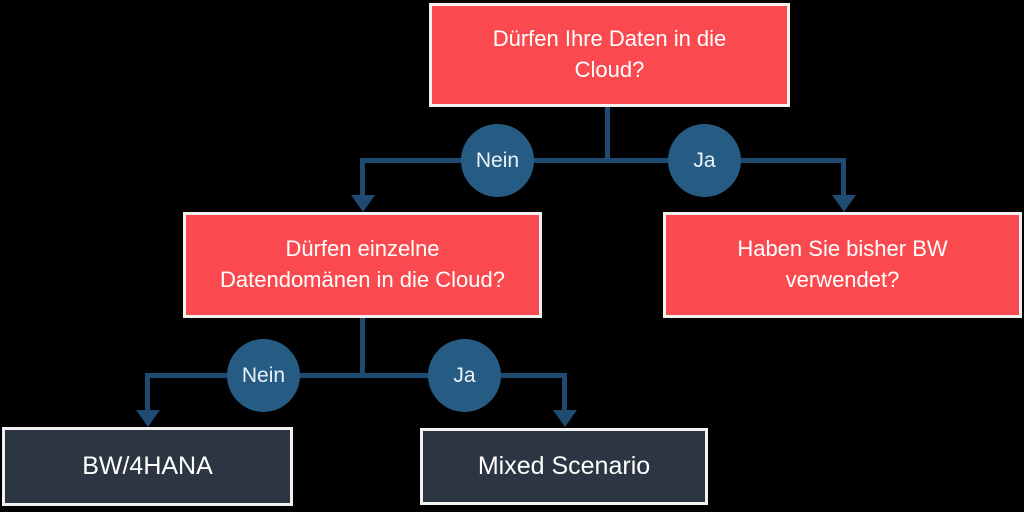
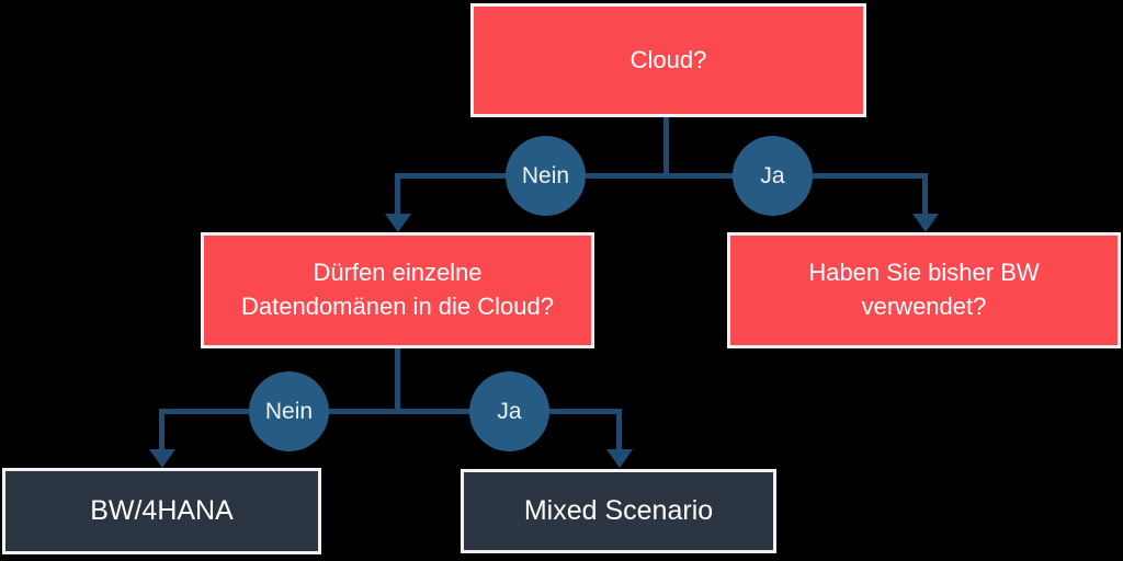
- Dürfen Ihre Daten in die
  Cloud?
  Dürfen einzelne
  Datendomänen in die Cloud?
  Haben Sie bisher BW
  verwendet?
  BW/4HANA
  Mixed Scenario
  Nein
  Ja
  Nein
  Ja
